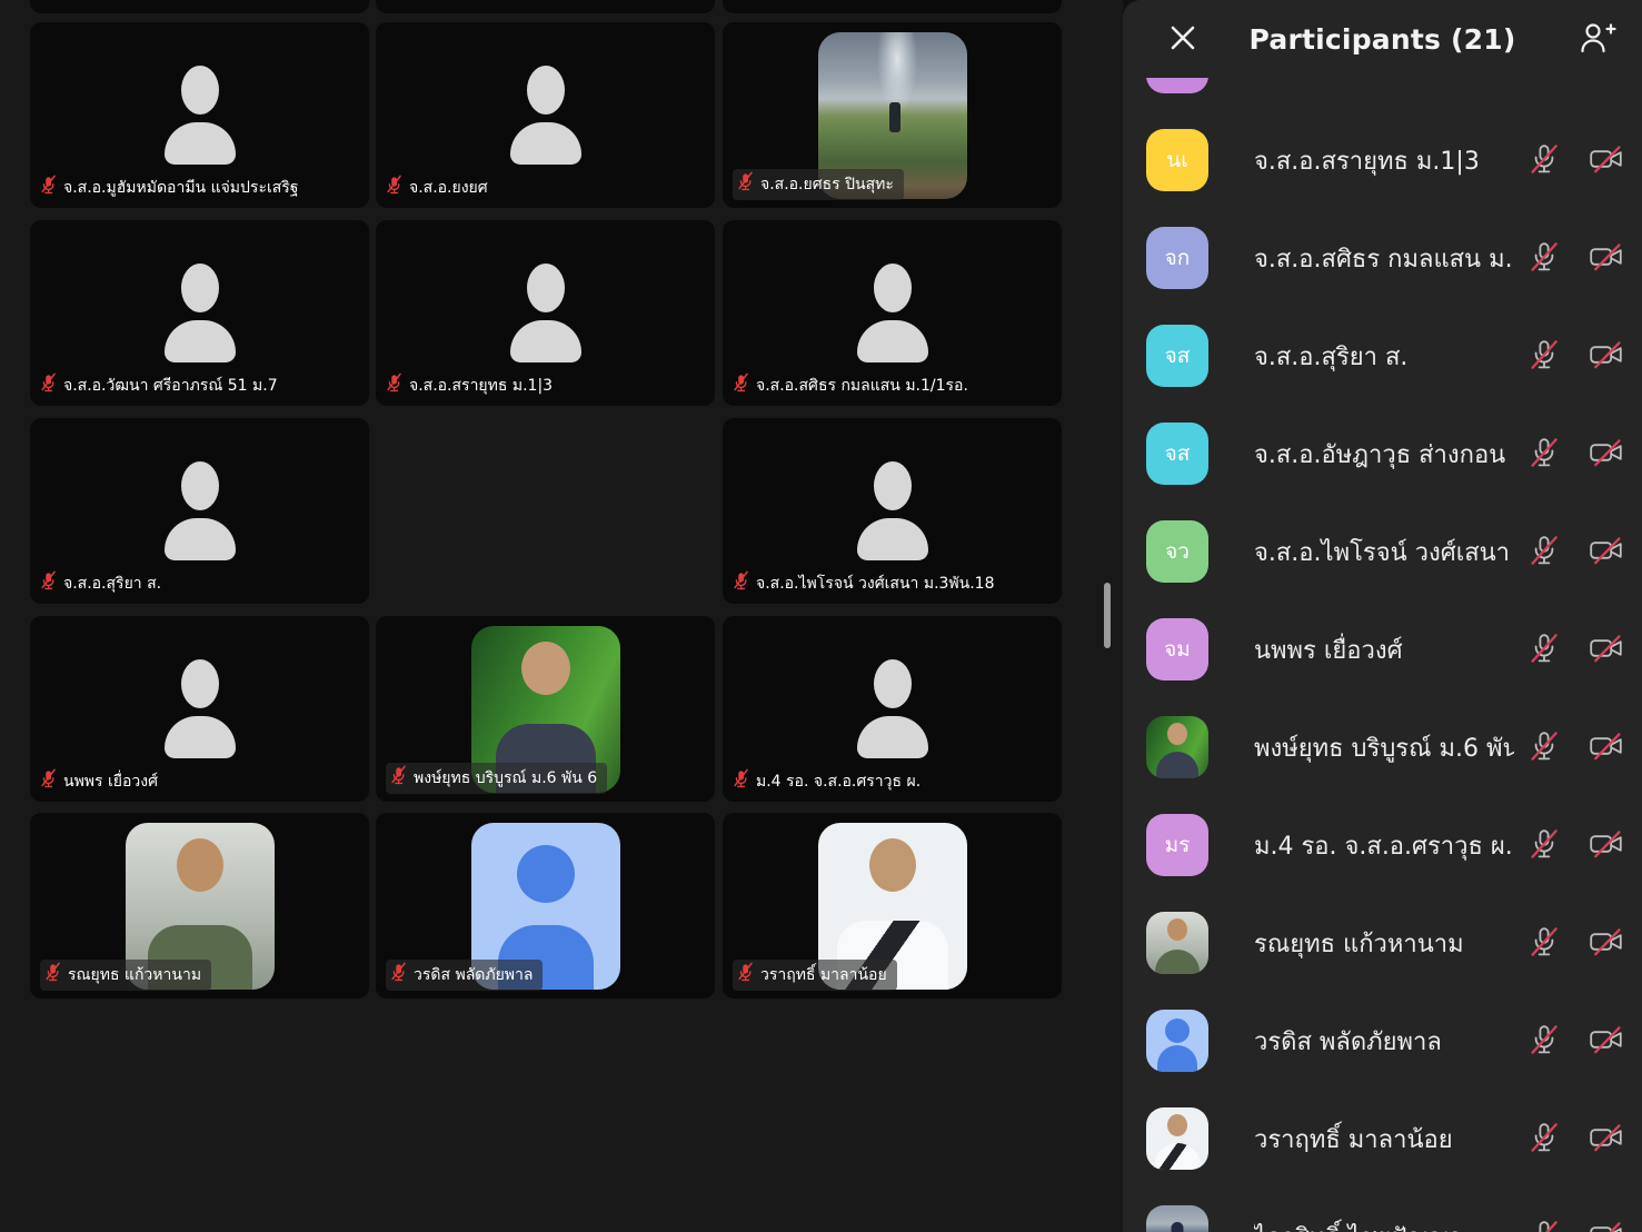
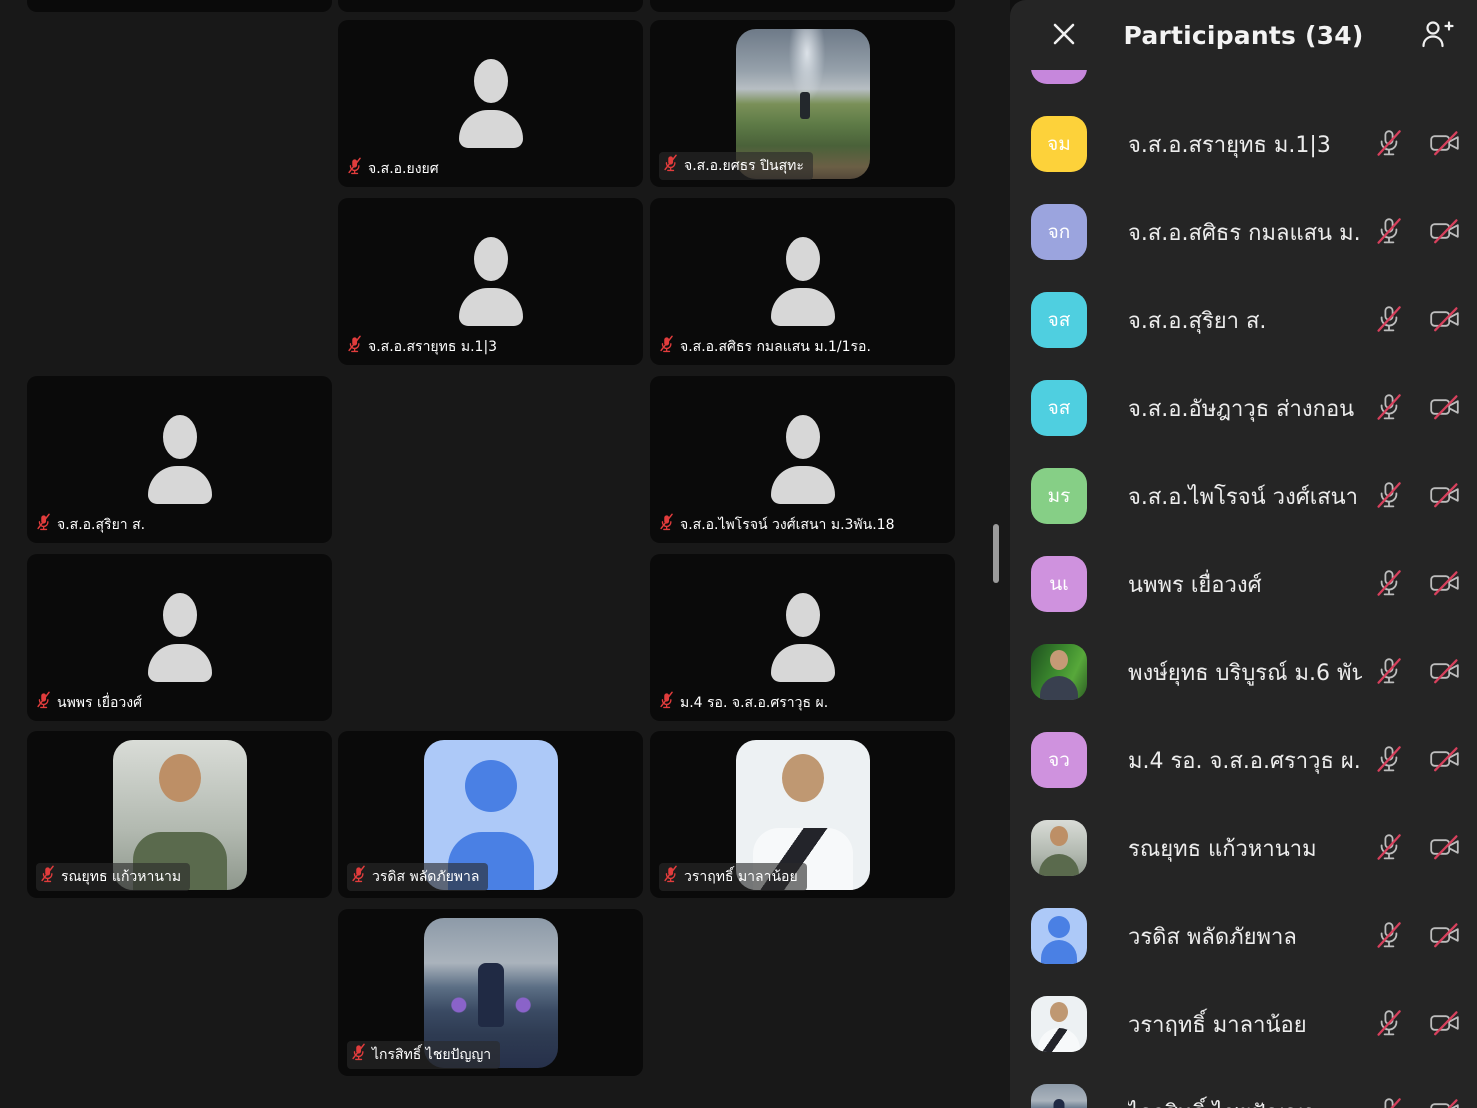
- จ.ส.อ.มูฮัมหมัดอามีน แจ่มประเสริฐ
  จ.ส.อ.ยงยศ
  จ.ส.อ.ยศธร ปินสุทะ
- จ.ส.อ.วัฒนา ศรีอาภรณ์ 51 ม.7
  จ.ส.อ.สรายุทธ ม.1|3
  จ.ส.อ.สศิธร กมลแสน ม.1/1รอ.
  จ.ส.อ.สุริยา ส.
  จ.ส.อ.ไพโรจน์ วงศ์เสนา ม.3พัน.18
  นพพร เยื่อวงศ์
- พงษ์ยุทธ บริบูรณ์ ม.6 พัน 6
  ม.4 รอ. จ.ส.อ.ศราวุธ ผ.
  รณยุทธ แก้วหานาม
  วรดิส พลัดภัยพาล
  วราฤทธิ์ มาลาน้อย
+ ไกรสิทธิ์ ไชยปัญญา
- Participants (21)
+ Participants (34)
- นเ
+ จม
  จ.ส.อ.สรายุทธ ม.1|3
  จก
  จ.ส.อ.สศิธร กมลแสน ม.
  จส
  จ.ส.อ.สุริยา ส.
  จส
  จ.ส.อ.อัษฎาวุธ ส่างกอน
- จว
+ มร
  จ.ส.อ.ไพโรจน์ วงศ์เสนา
- จม
+ นเ
  นพพร เยื่อวงศ์
  พงษ์ยุทธ บริบูรณ์ ม.6 พัน
- มร
+ จว
  ม.4 รอ. จ.ส.อ.ศราวุธ ผ.
  รณยุทธ แก้วหานาม
  วรดิส พลัดภัยพาล
  วราฤทธิ์ มาลาน้อย
